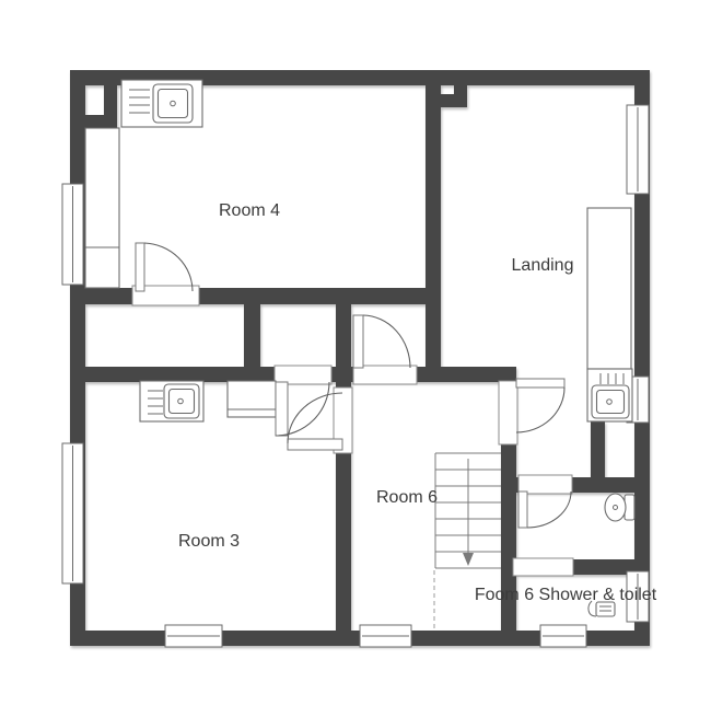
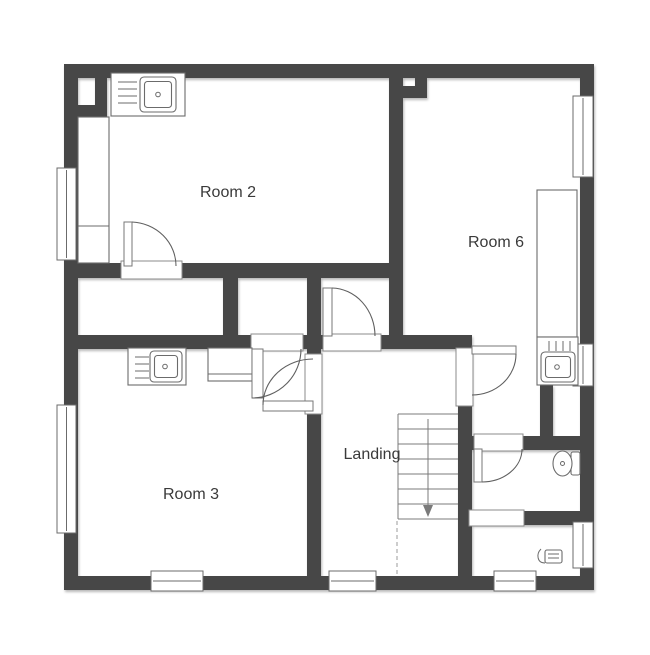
- Room 4
+ Room 2
- Landing
+ Room 6
  Room 3
- Room 6
+ Landing
- Foom 6 Shower & toilet
